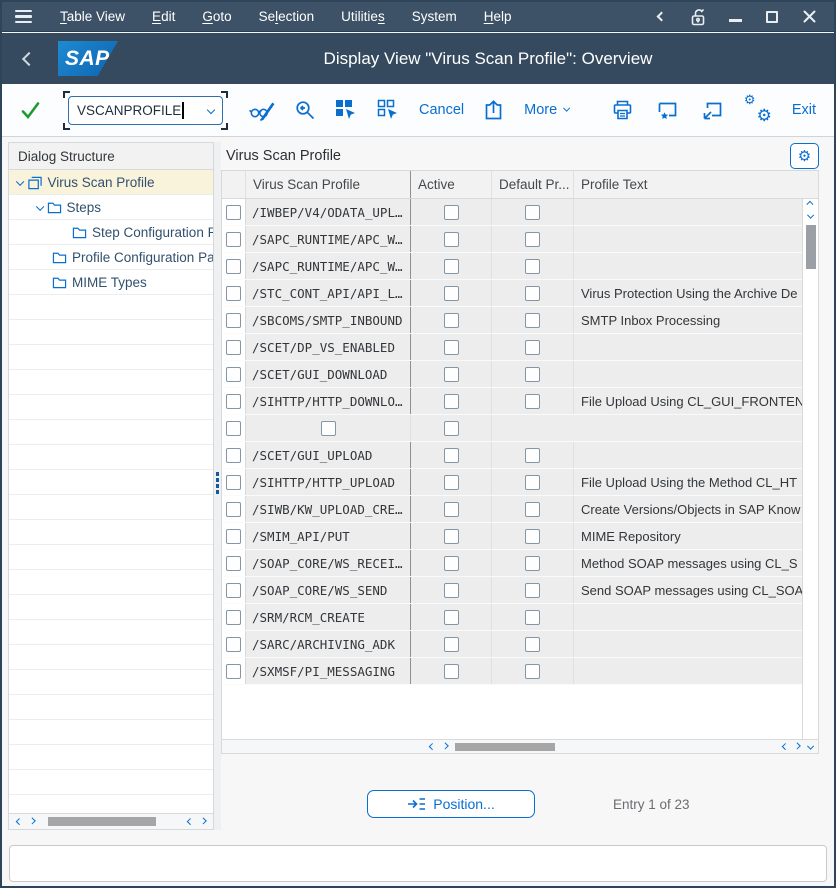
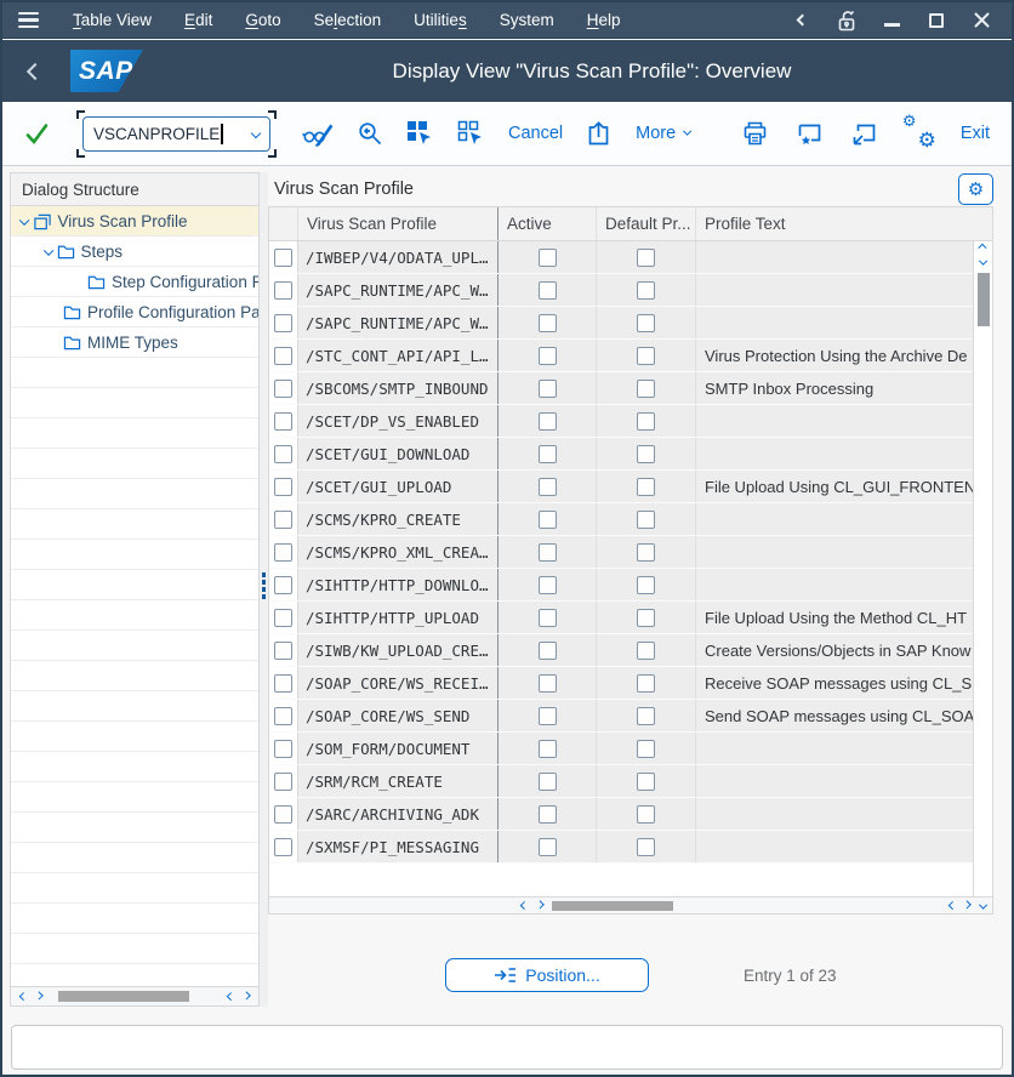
  Table View
  Edit
  Goto
  Selection
  Utilities
  System
  Help
  SAP
  Display View "Virus Scan Profile": Overview
  VSCANPROFILE
  Cancel
  More
  ⚙
  ⚙
  Exit
  Dialog Structure
  Virus Scan Profile
  Steps
  Step Configuration P
  Profile Configuration Pa
  MIME Types
  Virus Scan Profile
  ⚙
  Virus Scan Profile
  Active
  Default Pr...
  Profile Text
  /IWBEP/V4/ODATA_UPL…
  /SAPC_RUNTIME/APC_W…
  /SAPC_RUNTIME/APC_W…
  /STC_CONT_API/API_L…
  Virus Protection Using the Archive De
  /SBCOMS/SMTP_INBOUND
  SMTP Inbox Processing
  /SCET/DP_VS_ENABLED
  /SCET/GUI_DOWNLOAD
- /SIHTTP/HTTP_DOWNLO…
+ /SCET/GUI_UPLOAD
  File Upload Using CL_GUI_FRONTEN
+ /SCMS/KPRO_CREATE
+ /SCMS/KPRO_XML_CREA…
- /SCET/GUI_UPLOAD
+ /SIHTTP/HTTP_DOWNLO…
  /SIHTTP/HTTP_UPLOAD
  File Upload Using the Method CL_HT
  /SIWB/KW_UPLOAD_CRE…
  Create Versions/Objects in SAP Know
- /SMIM_API/PUT
- MIME Repository
  /SOAP_CORE/WS_RECEI…
- Method SOAP messages using CL_S
+ Receive SOAP messages using CL_S
  /SOAP_CORE/WS_SEND
  Send SOAP messages using CL_SOA
+ /SOM_FORM/DOCUMENT
  /SRM/RCM_CREATE
  /SARC/ARCHIVING_ADK
  /SXMSF/PI_MESSAGING
  Position...
  Entry 1 of 23
